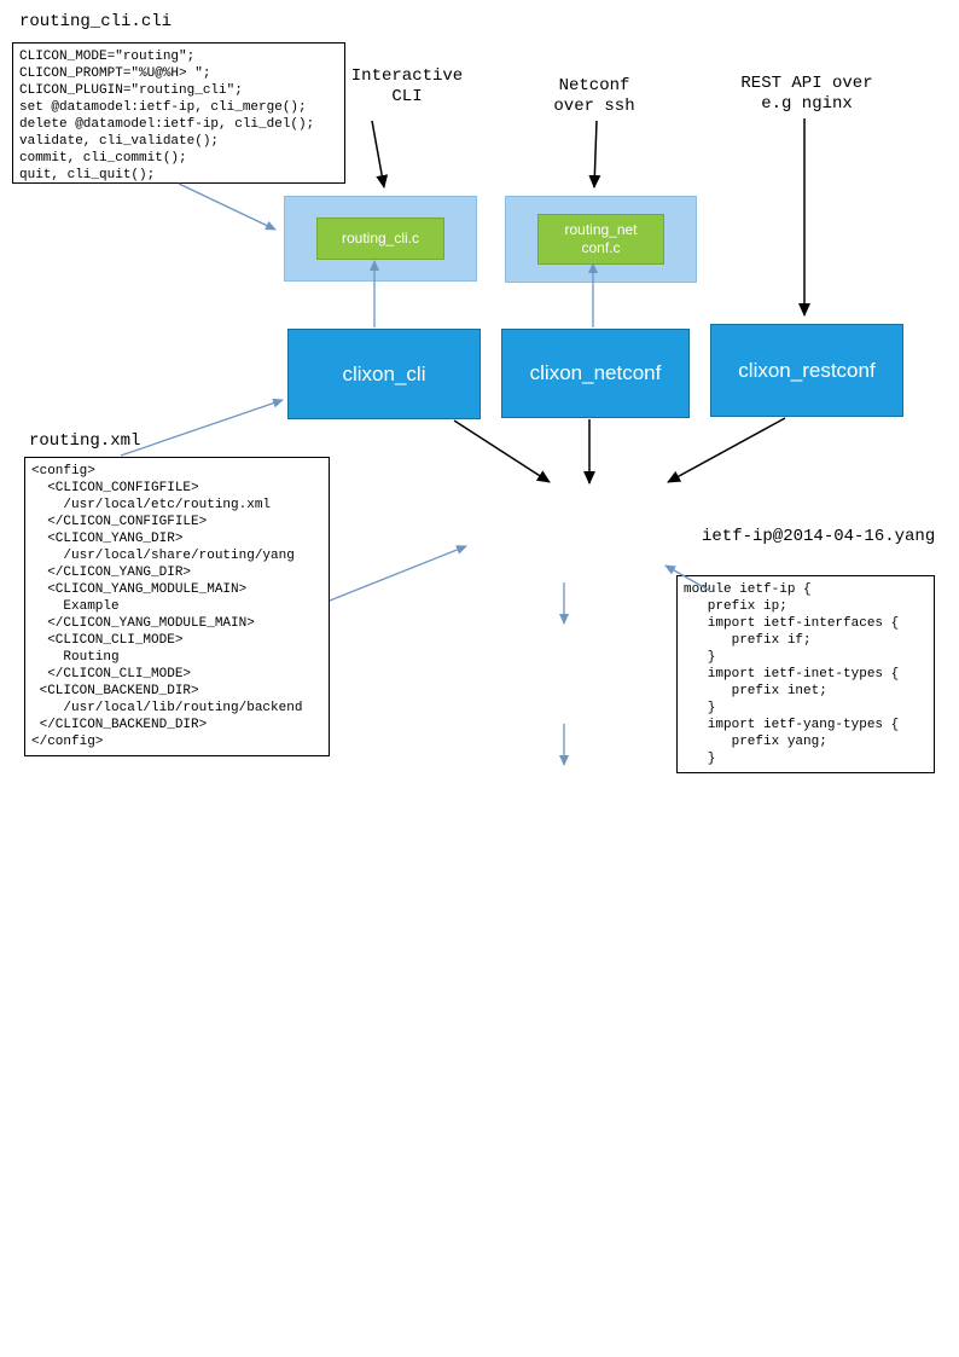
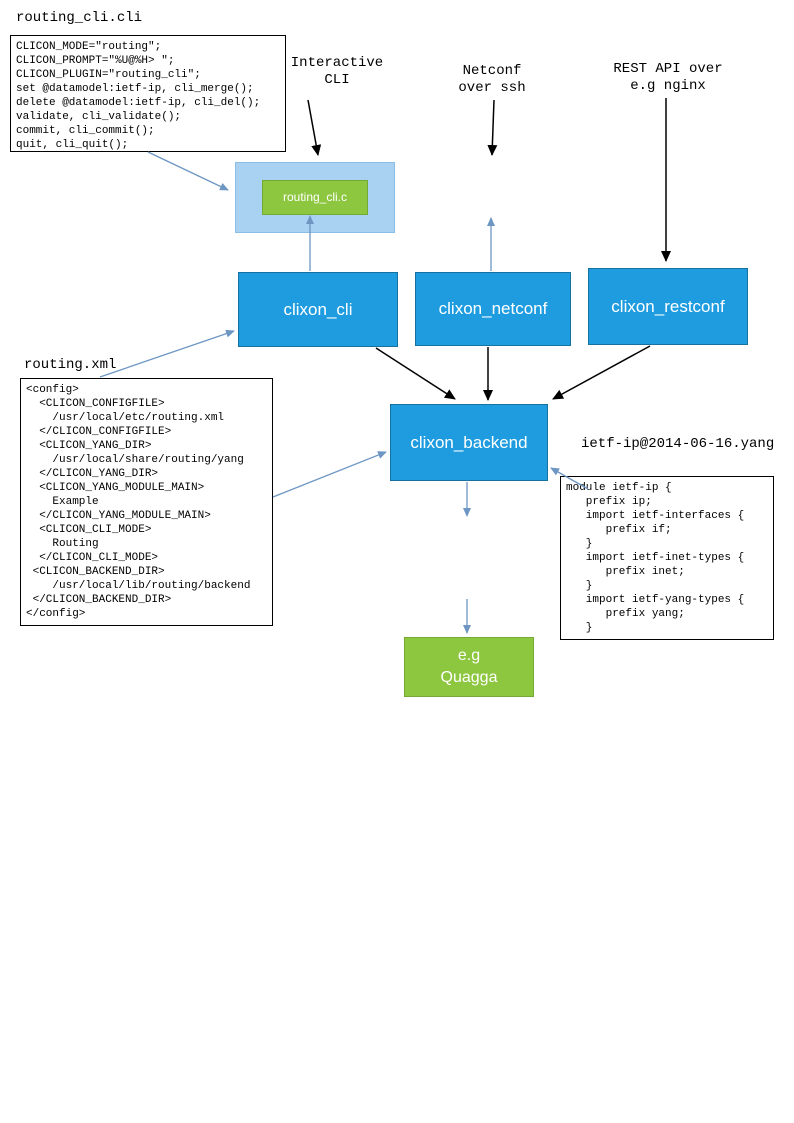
  routing_cli.cli
  routing.xml
- ietf-ip@2014-04-16.yang
+ ietf-ip@2014-06-16.yang
  Interactive
  CLI
  Netconf
  over ssh
  REST API over
  e.g nginx
  CLICON_MODE="routing";
  CLICON_PROMPT="%U@%H> ";
  CLICON_PLUGIN="routing_cli";
  set @datamodel:ietf-ip, cli_merge();
  delete @datamodel:ietf-ip, cli_del();
  validate, cli_validate();
  commit, cli_commit();
  quit, cli_quit();
  <config>
  <CLICON_CONFIGFILE>
  /usr/local/etc/routing.xml
  </CLICON_CONFIGFILE>
  <CLICON_YANG_DIR>
  /usr/local/share/routing/yang
  </CLICON_YANG_DIR>
  <CLICON_YANG_MODULE_MAIN>
  Example
  </CLICON_YANG_MODULE_MAIN>
  <CLICON_CLI_MODE>
  Routing
  </CLICON_CLI_MODE>
  <CLICON_BACKEND_DIR>
  /usr/local/lib/routing/backend
  </CLICON_BACKEND_DIR>
  </config>
  module ietf-ip {
  prefix ip;
  import ietf-interfaces {
  prefix if;
  }
  import ietf-inet-types {
  prefix inet;
  }
  import ietf-yang-types {
  prefix yang;
  }
  routing_cli.c
- routing_net
- conf.c
  clixon_cli
  clixon_netconf
  clixon_restconf
+ clixon_backend
+ e.g
+ Quagga
